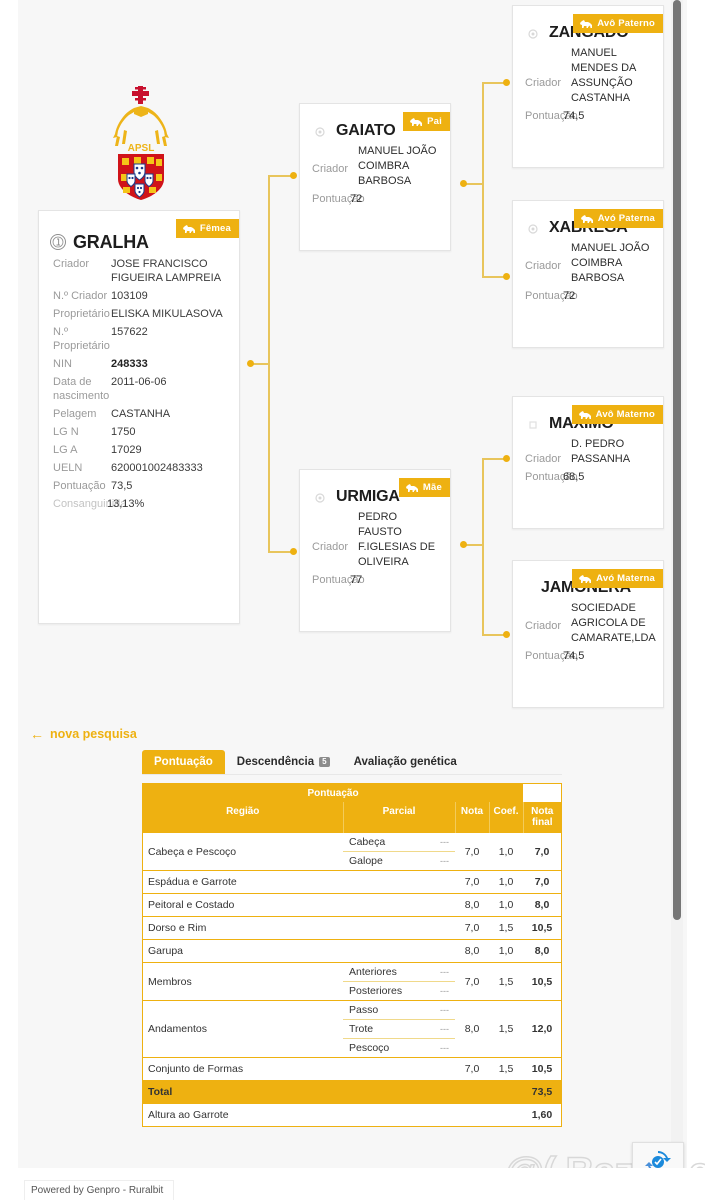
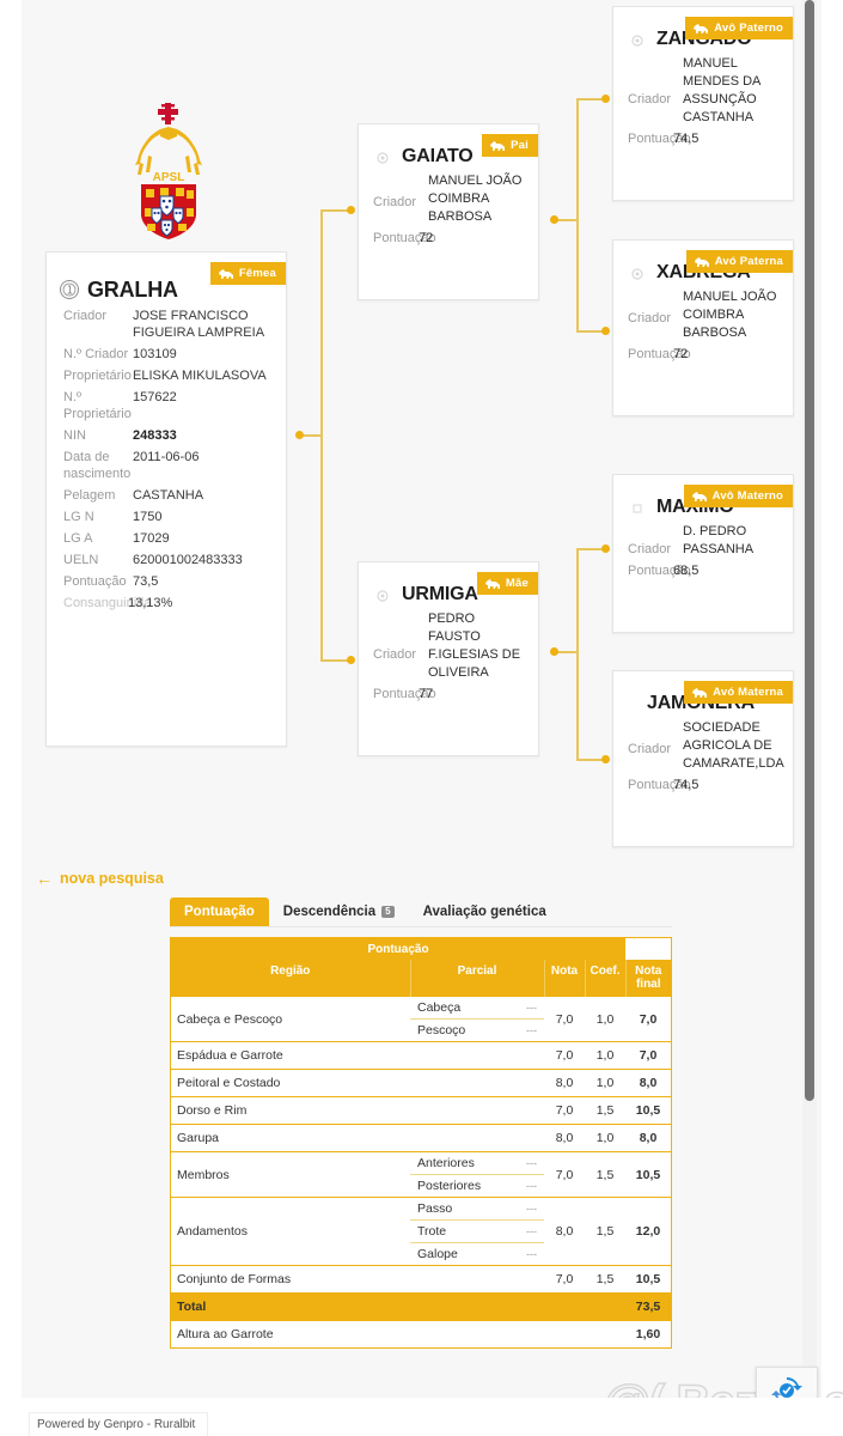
  APSL
  Fêmea
  GRALHA
  Criador
  JOSE FRANCISCO FIGUEIRA LAMPREIA
  N.º Criador
  103109
  Proprietário
  ELISKA MIKULASOVA
  N.º Proprietário
  157622
  NIN
  248333
  Data de nascimento
  2011-06-06
  Pelagem
  CASTANHA
  LG N
  1750
  LG A
  17029
  UELN
  620001002483333
  Pontuação
  73,5
  Consanguinida
  13,13%
  Pai
  GAIATO
  Criador
  MANUEL JOÃO COIMBRA BARBOSA
  Pontuaçã
  72
  Mãe
  URMIGA
  Criador
  PEDRO FAUSTO F.IGLESIAS DE OLIVEIRA
  Pontuaçã
  77
  Avô Paterno
  Criador
  MANUEL MENDES DA ASSUNÇÃO CASTANHA
  Pontuaçã
  74,5
  Avó Paterna
  Criador
  MANUEL JOÃO COIMBRA BARBOSA
  Pontuaçã
  72
  Avô Materno
  Criador
  D. PEDRO PASSANHA
  Pontuaçã
  68,5
  Avó Materna
  Criador
  SOCIEDADE AGRICOLA DE CAMARATE,LDA
  Pontuaçã
  74,5
  ←
  nova pesquisa
  Pontuação
  Descendência
  5
  Avaliação genética
  Pontuação
  Região	Parcial	Nota	Coef.	Nota final
- Cabeça e Pescoço	Cabeça --- Galope ---	7,0	1,0	7,0
+ Cabeça e Pescoço	Cabeça --- Pescoço ---	7,0	1,0	7,0
  Espádua e Garrote	7,0	1,0	7,0
  Peitoral e Costado	8,0	1,0	8,0
  Dorso e Rim	7,0	1,5	10,5
  Garupa	8,0	1,0	8,0
  Membros	Anteriores --- Posteriores ---	7,0	1,5	10,5
- Andamentos	Passo --- Trote --- Pescoço ---	8,0	1,5	12,0
+ Andamentos	Passo --- Trote --- Galope ---	8,0	1,5	12,0
  Conjunto de Formas	7,0	1,5	10,5
  Total			73,5
  Altura ao Garrote			1,60
  Powered by Genpro - Ruralbit
